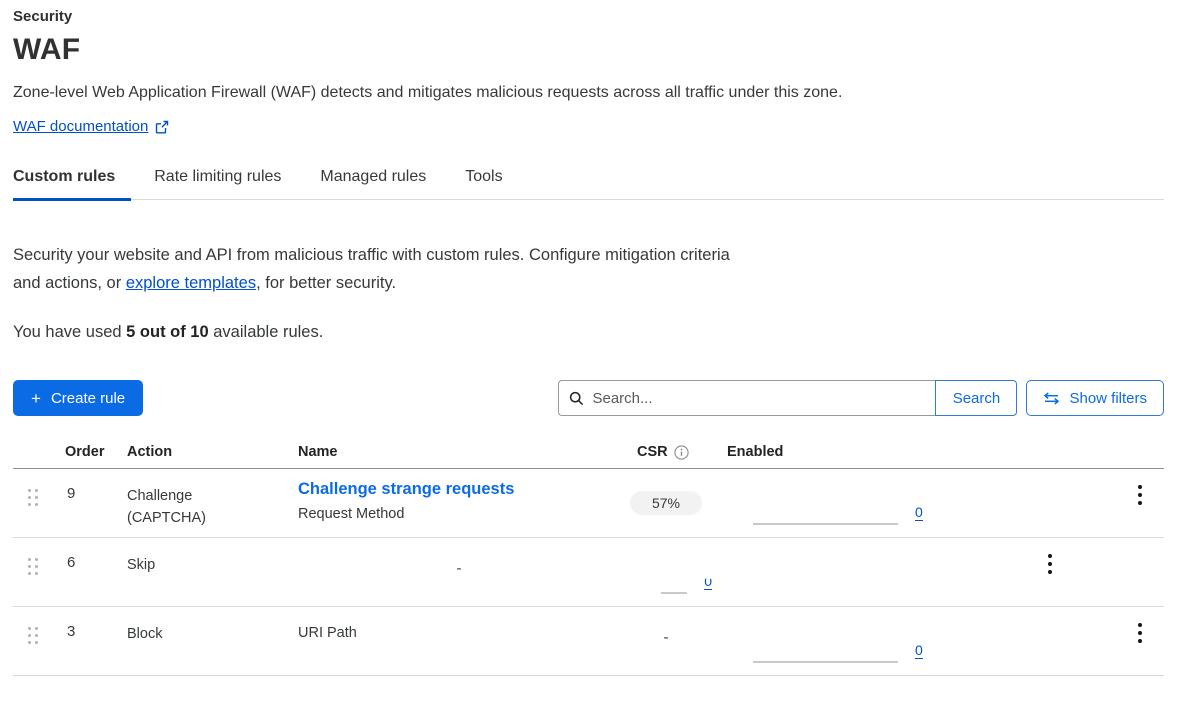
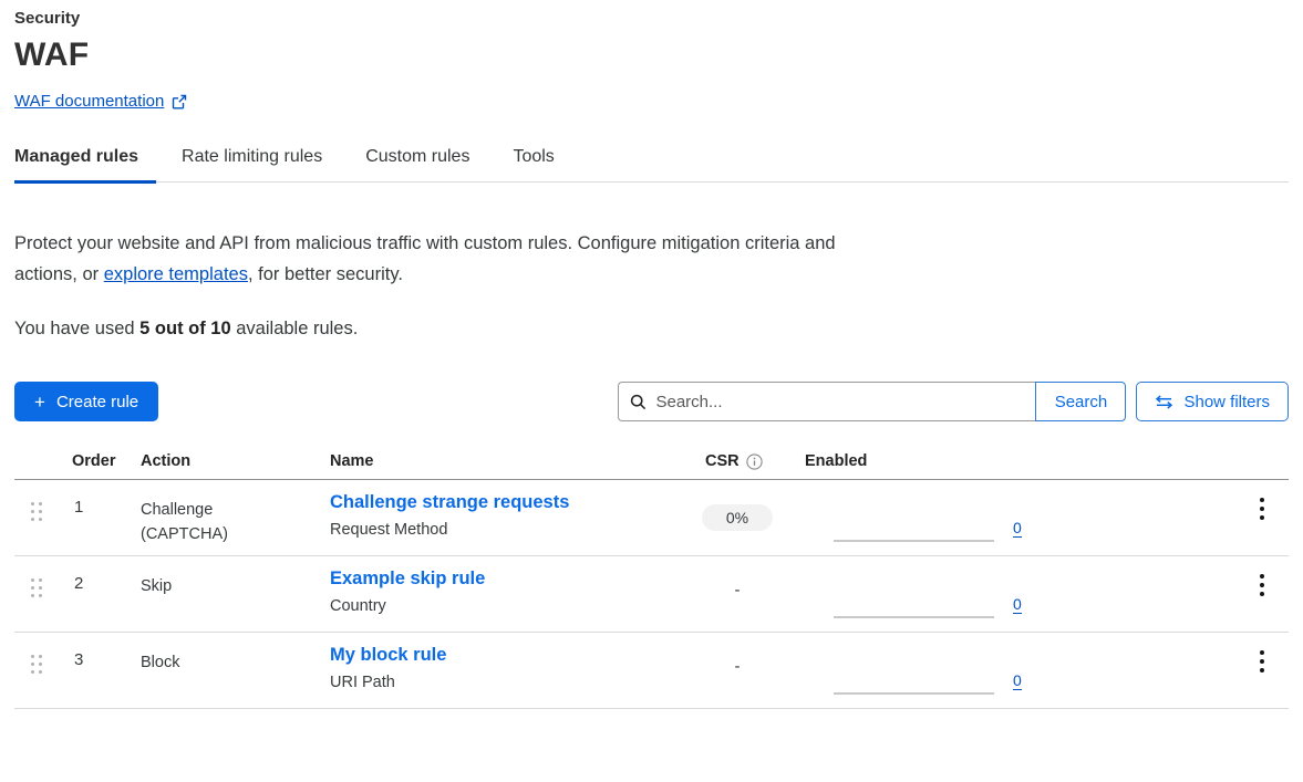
  Security
  WAF
- Zone-level Web Application Firewall (WAF) detects and mitigates malicious requests across all traffic under this zone.
  WAF documentation
- Custom rules
+ Managed rules
  Rate limiting rules
- Managed rules
+ Custom rules
  Tools
- Security your website and API from malicious traffic with custom rules. Configure mitigation criteria and actions, or explore templates, for better security.
+ Protect your website and API from malicious traffic with custom rules. Configure mitigation criteria and actions, or explore templates, for better security.
  You have used 5 out of 10 available rules.
  +
  Create rule
  Search...
  Search
  Show filters
  Order
  Action
  Name
  CSR
  Enabled
- 9
+ 1
  Challenge (CAPTCHA)
  Challenge strange requests
  Request Method
- 57%
+ 0%
  0
- 6
+ 2
  Skip
+ Example skip rule
+ Country
  -
  0
  3
  Block
+ My block rule
  URI Path
  -
  0
